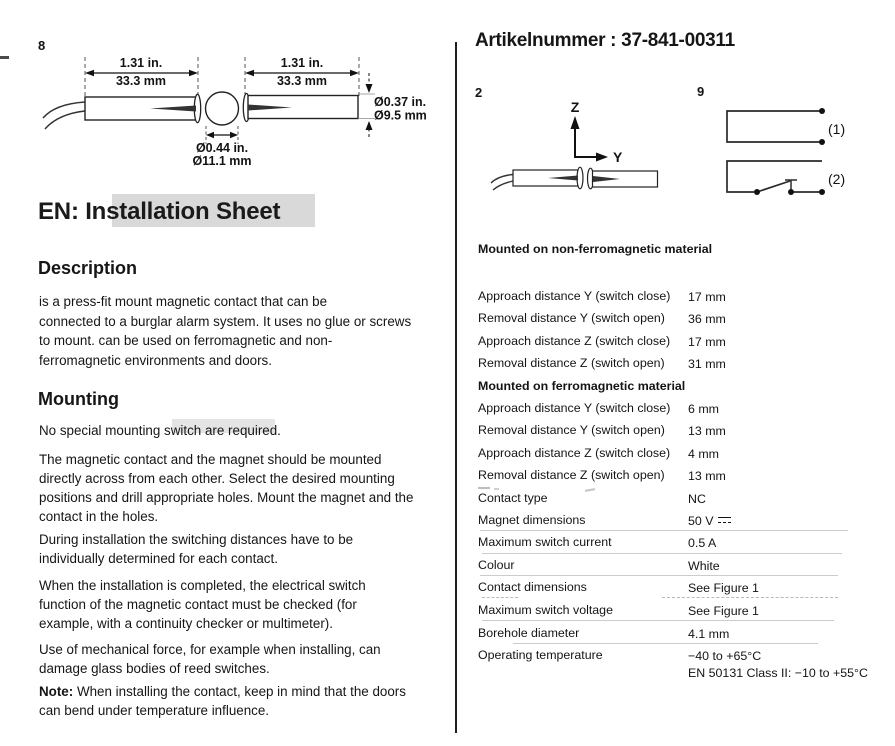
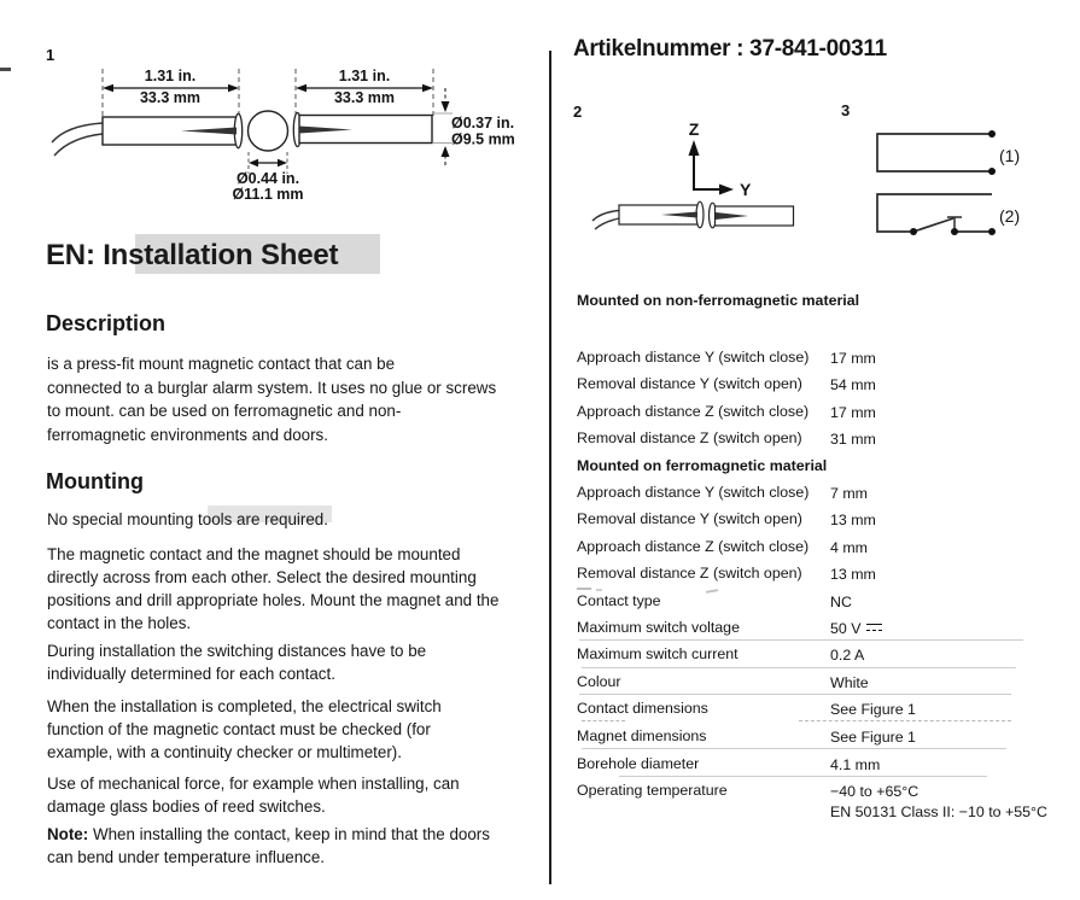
- 8
+ 1
  1.31 in.
  33.3 mm
  1.31 in.
  33.3 mm
  Ø0.37 in.
  Ø9.5 mm
  Ø0.44 in.
  Ø11.1 mm
  EN: Installation Sheet
  Description
  is a press-fit mount magnetic contact that can be
  connected to a burglar alarm system. It uses no glue or screws
  to mount. can be used on ferromagnetic and non-
  ferromagnetic environments and doors.
  Mounting
- No special mounting switch are required.
+ No special mounting tools are required.
  The magnetic contact and the magnet should be mounted
  directly across from each other. Select the desired mounting
  positions and drill appropriate holes. Mount the magnet and the
  contact in the holes.
  During installation the switching distances have to be
  individually determined for each contact.
  When the installation is completed, the electrical switch
  function of the magnetic contact must be checked (for
  example, with a continuity checker or multimeter).
  Use of mechanical force, for example when installing, can
  damage glass bodies of reed switches.
  Note: When installing the contact, keep in mind that the doors
  can bend under temperature influence.
  Artikelnummer : 37-841-00311
  2
  Z
  Y
- 9
+ 3
  (1)
  (2)
  Mounted on non-ferromagnetic material
  Approach distance Y (switch close)
  17 mm
  Removal distance Y (switch open)
- 36 mm
+ 54 mm
  Approach distance Z (switch close)
  17 mm
  Removal distance Z (switch open)
  31 mm
  Mounted on ferromagnetic material
  Approach distance Y (switch close)
- 6 mm
+ 7 mm
  Removal distance Y (switch open)
  13 mm
  Approach distance Z (switch close)
  4 mm
  Removal distance Z (switch open)
  13 mm
  Contact type
  NC
- Magnet dimensions
+ Maximum switch voltage
  50 V
  Maximum switch current
- 0.5 A
+ 0.2 A
  Colour
  White
  Contact dimensions
  See Figure 1
- Maximum switch voltage
+ Magnet dimensions
  See Figure 1
  Borehole diameter
  4.1 mm
  Operating temperature
  −40 to +65°C
  EN 50131 Class II: −10 to +55°C
